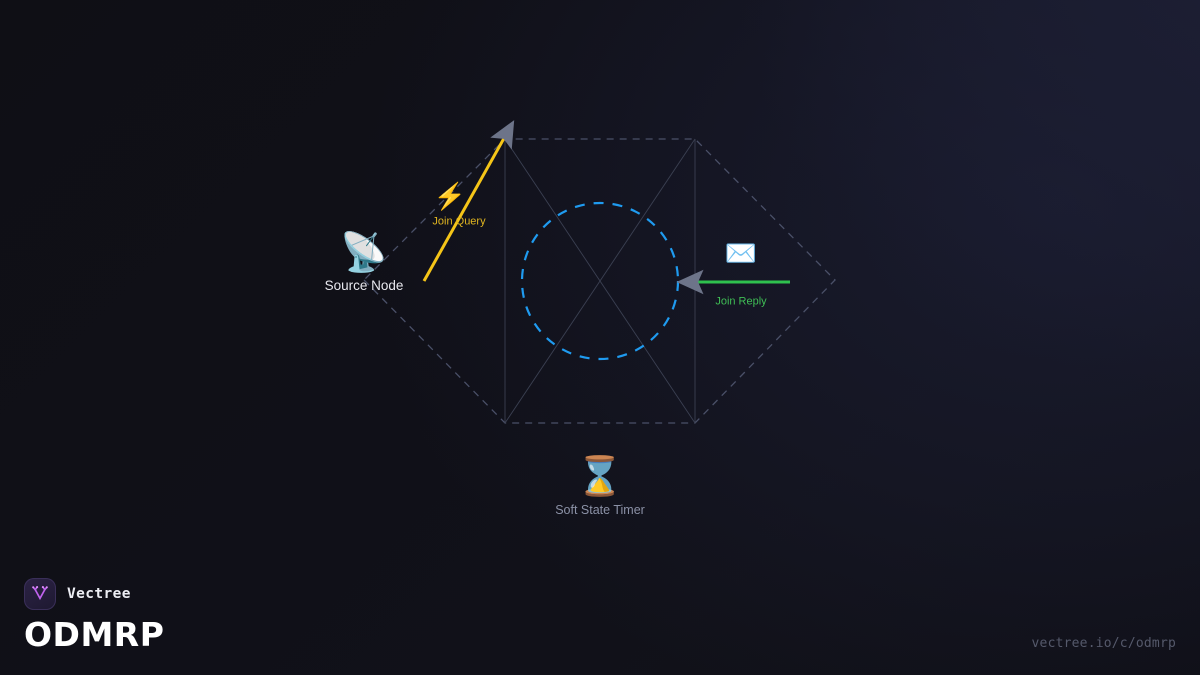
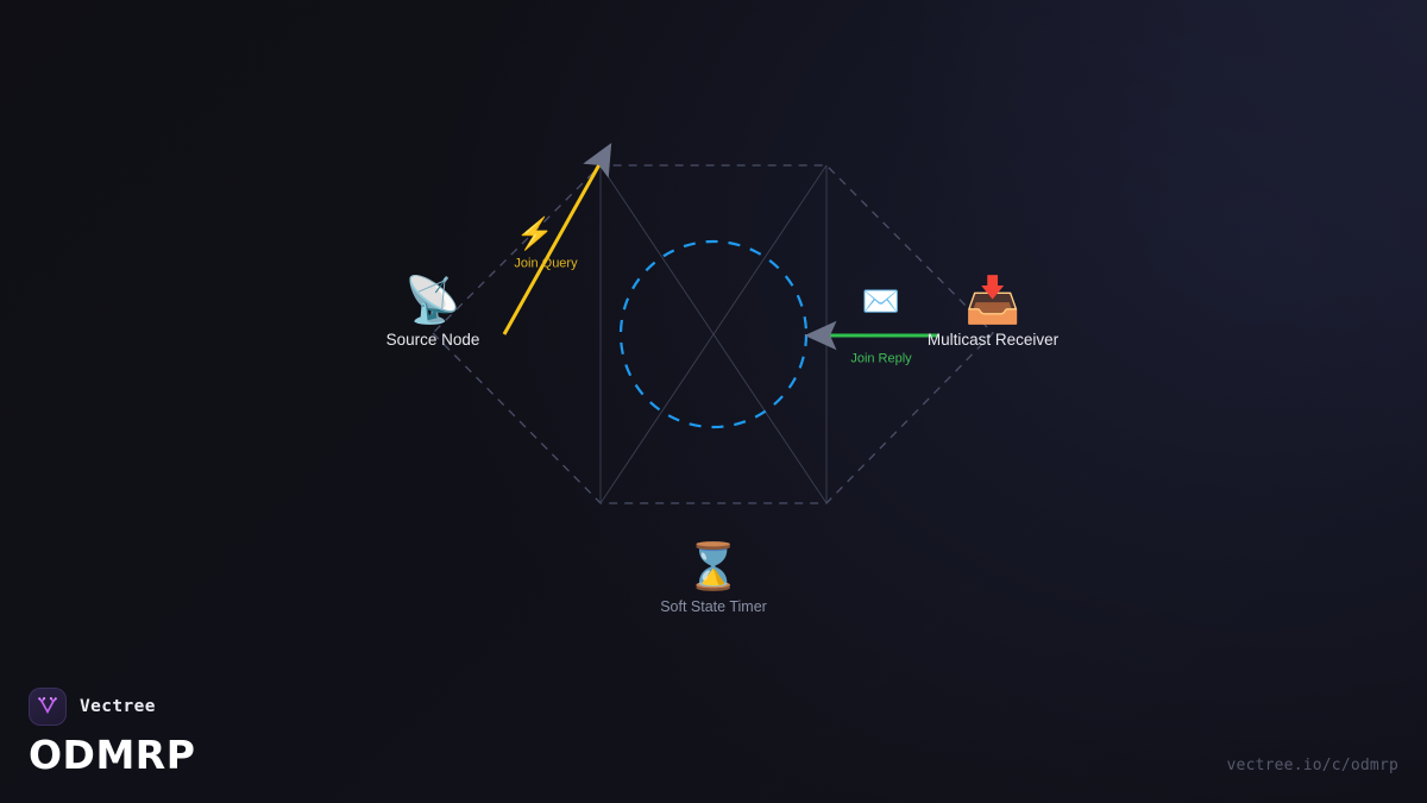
  ⚡
  ✉️
  Join Query
  Join Reply
  📡
  Source Node
+ 📥
+ Multicast Receiver
  ⌛
  Soft State Timer
  Vectree
  ODMRP
  vectree.io/c/odmrp
